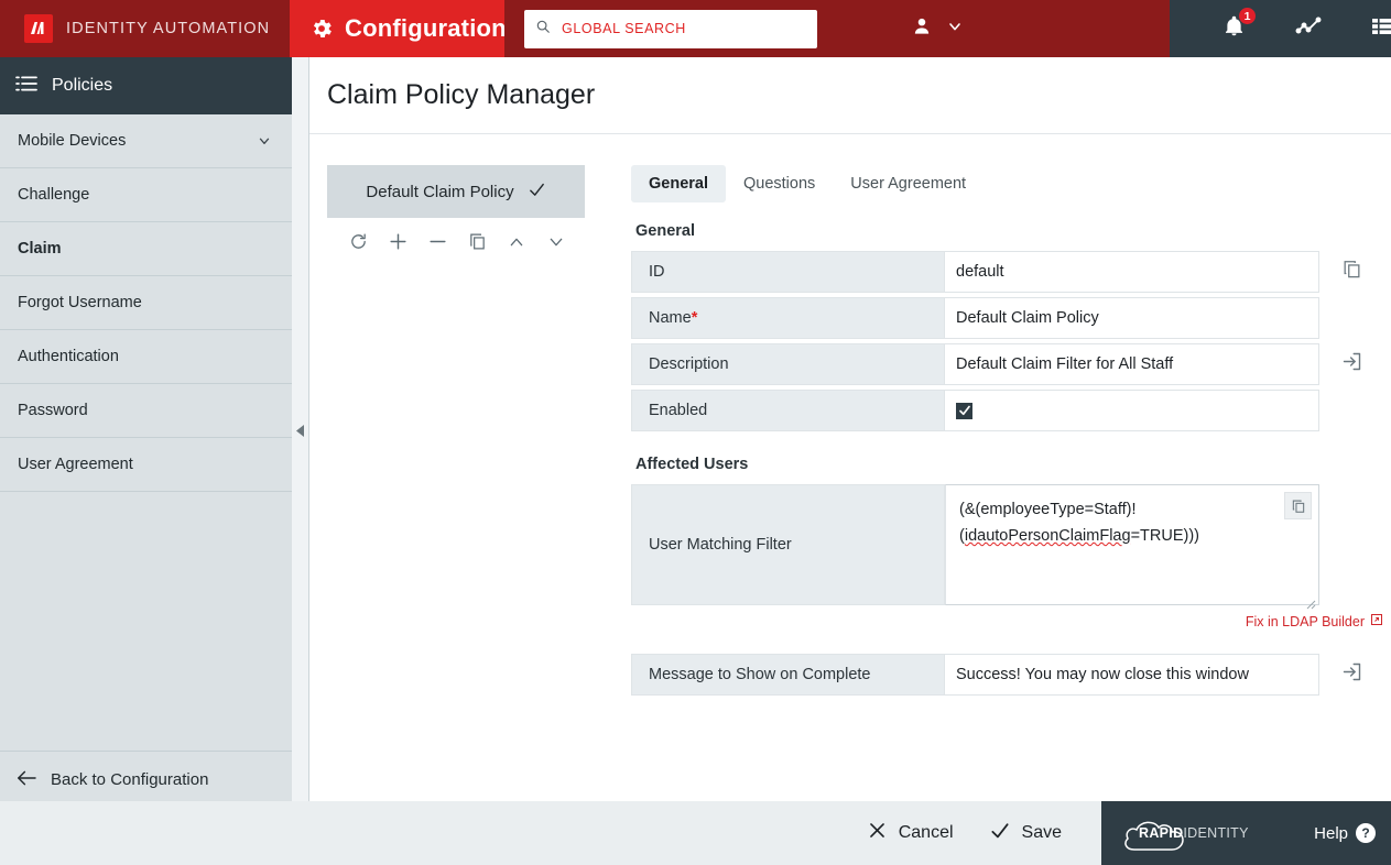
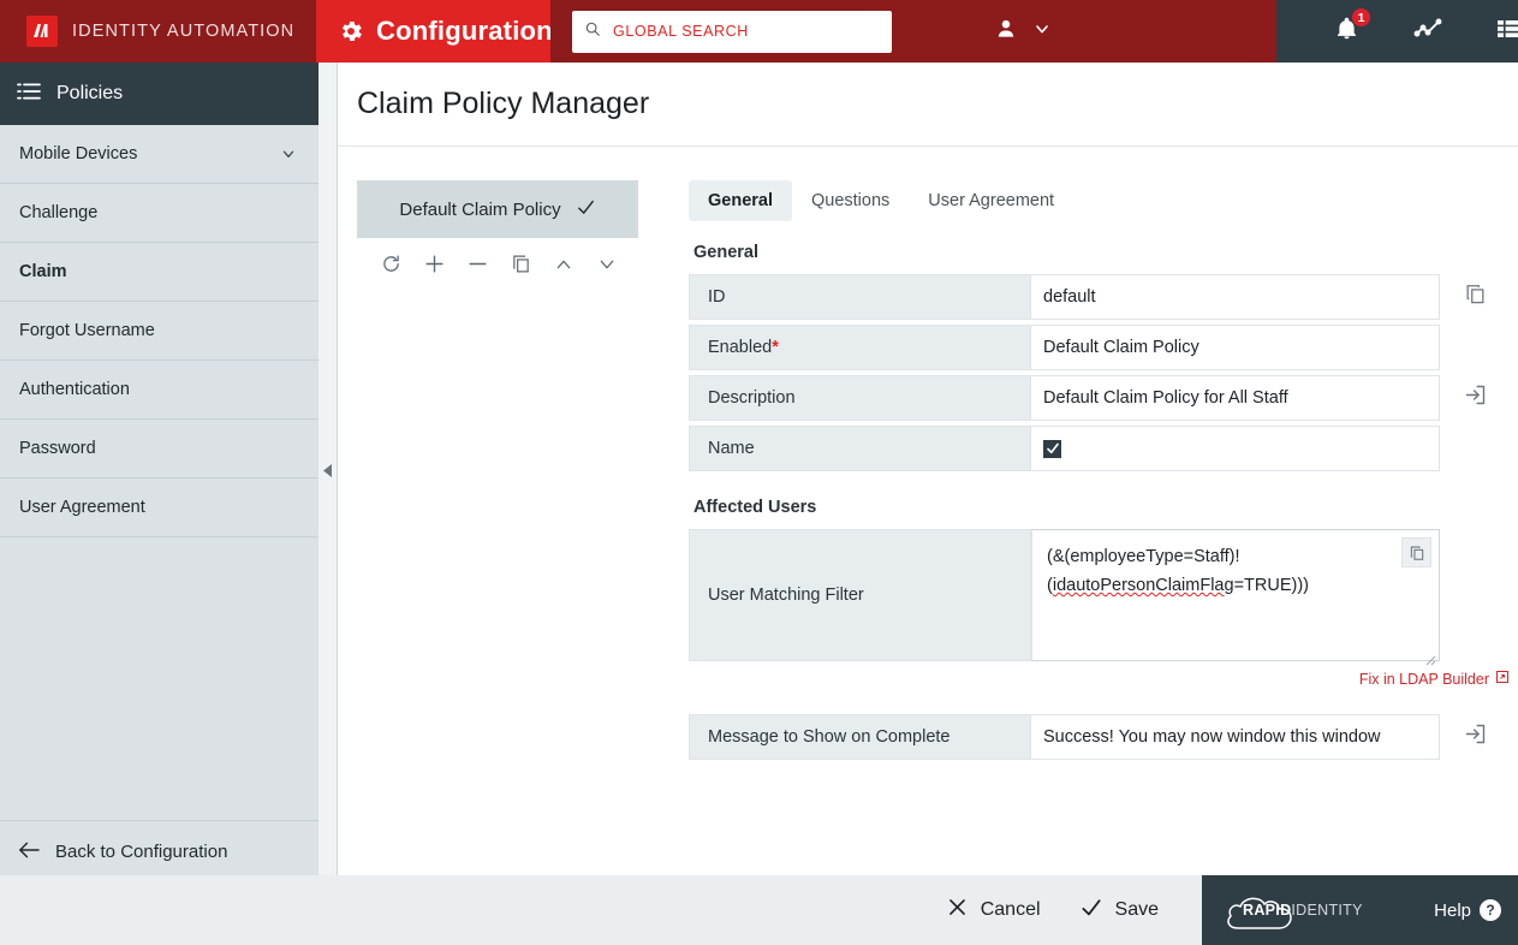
  IDENTITY AUTOMATION
  Configuration
  GLOBAL SEARCH
  1
  Policies
  Mobile Devices
  Challenge
  Claim
  Forgot Username
  Authentication
  Password
  User Agreement
  Back to Configuration
  Claim Policy Manager
  Default Claim Policy
  General
  Questions
  User Agreement
  General
  ID
  default
- Name
+ Enabled
  *
  Default Claim Policy
  Description
- Default Claim Filter for All Staff
+ Default Claim Policy for All Staff
- Enabled
+ Name
  Affected Users
  User Matching Filter
  (&(employeeType=Staff)!
  (idautoPersonClaimFlag=TRUE)))
  Fix in LDAP Builder
  Message to Show on Complete
- Success! You may now close this window
+ Success! You may now window this window
  Cancel
  Save
  RAPIDIDENTITY
  Help
  ?
